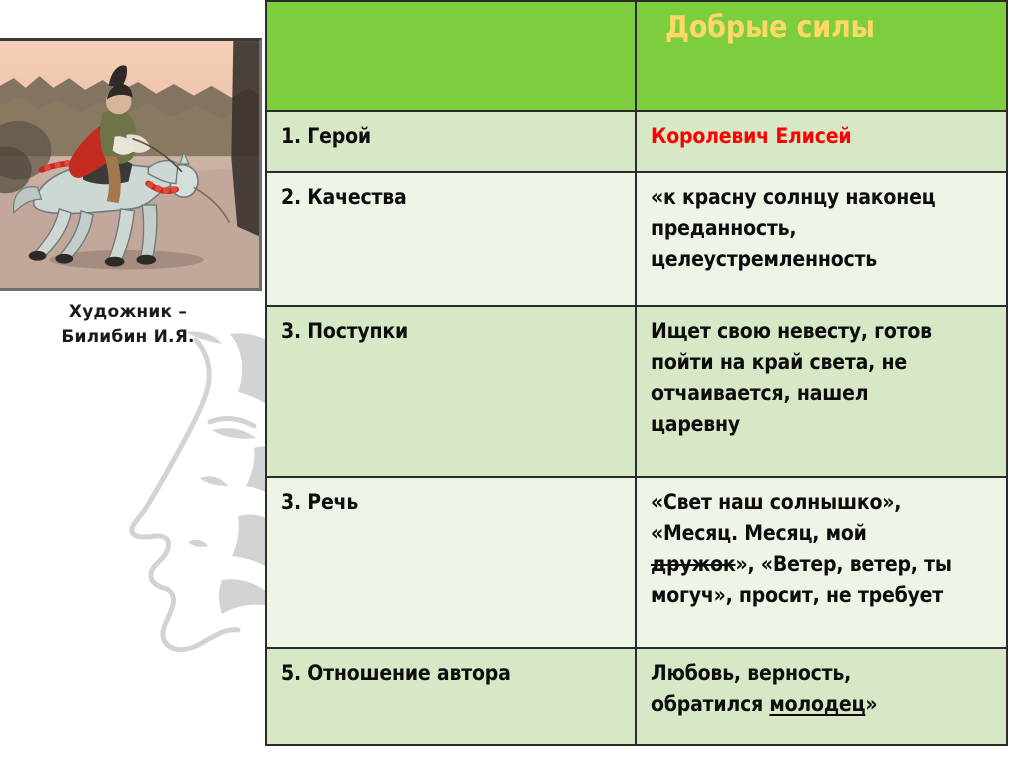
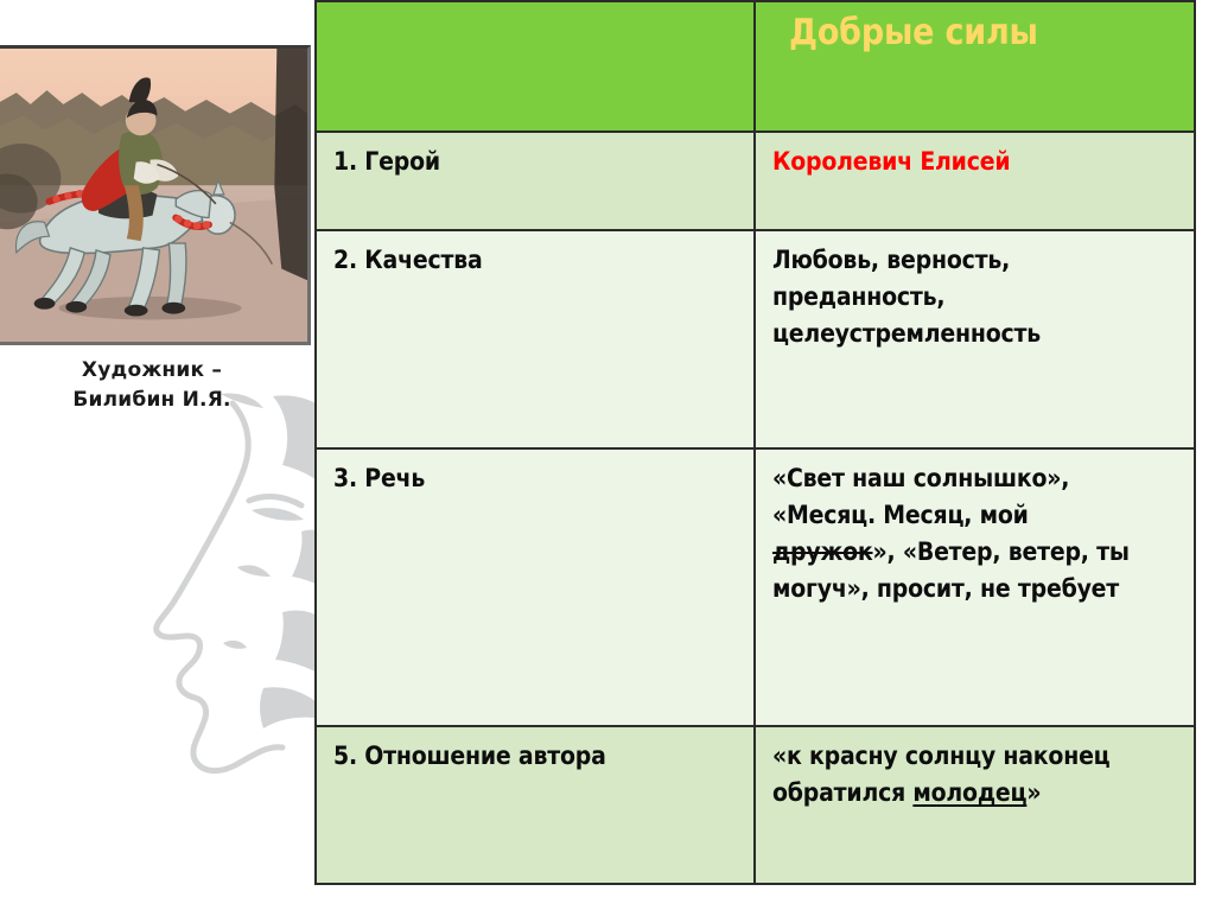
  Художник –
  Билибин И.Я.
  	Добрые силы
  1. Герой	Королевич Елисей
- 2. Качества	«к красну солнцу наконец преданность, целеустремленность
+ 2. Качества	Любовь, верность, преданность, целеустремленность
- 3. Поступки	Ищет свою невесту, готов пойти на край света, не отчаивается, нашел царевну
  3. Речь	«Свет наш солнышко», «Месяц. Месяц, мой дружок», «Ветер, ветер, ты могуч», просит, не требует
- 5. Отношение автора	Любовь, верность, обратился молодец»
+ 5. Отношение автора	«к красну солнцу наконец обратился молодец»
